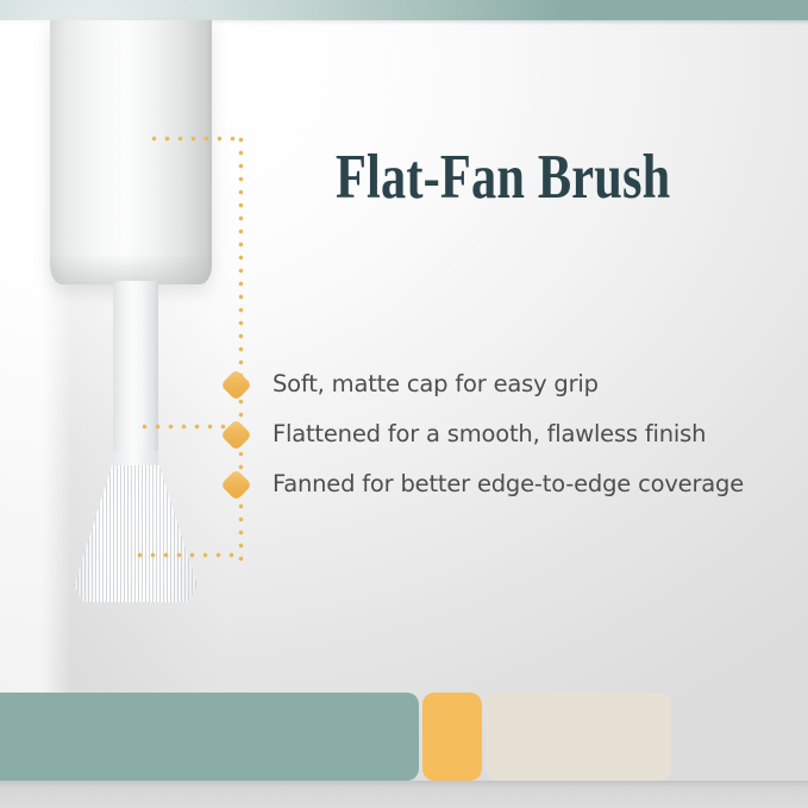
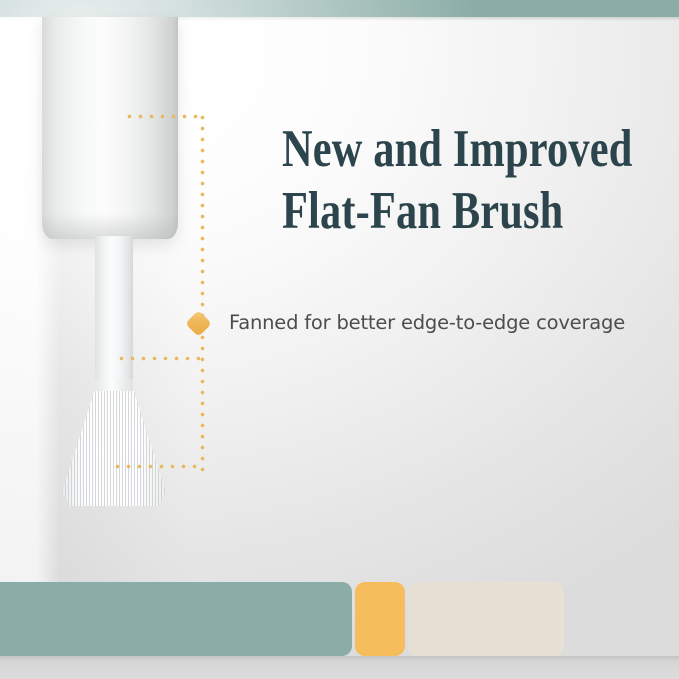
+ New and Improved
  Flat-Fan Brush
- Soft, matte cap for easy grip
- Flattened for a smooth, flawless finish
  Fanned for better edge-to-edge coverage
